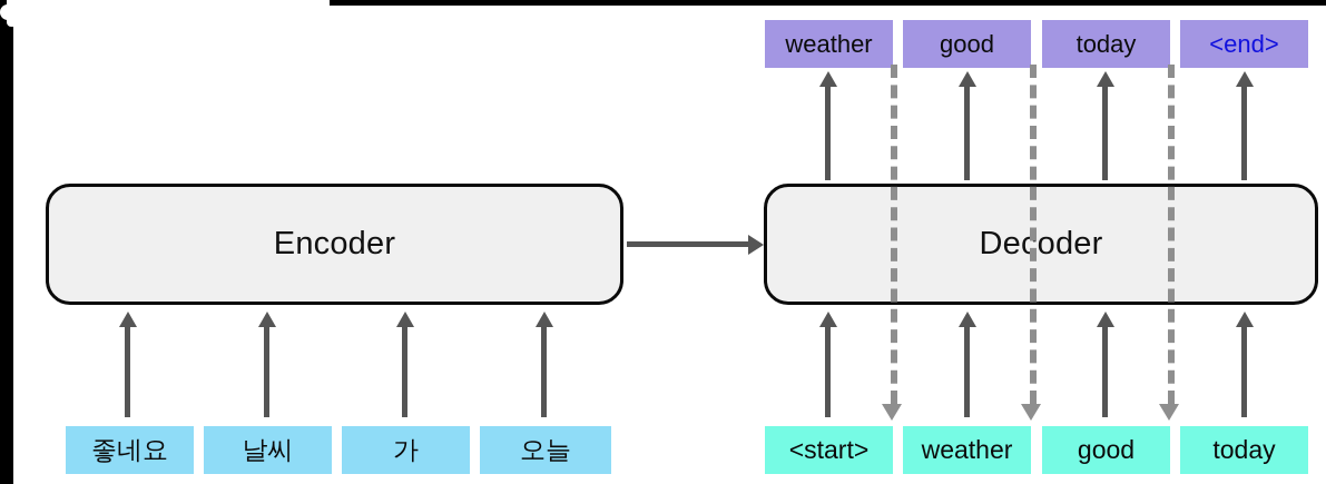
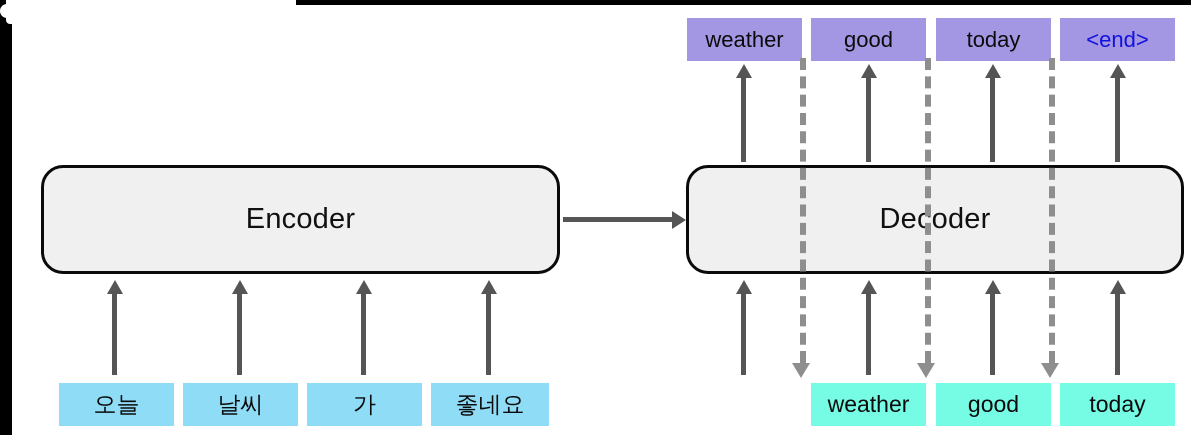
  Encoder
  Decoder
- 좋네요
+ 오늘
  날씨
  가
- 오늘
+ 좋네요
- <start>
  weather
  good
  today
  weather
  good
  today
  <end>
